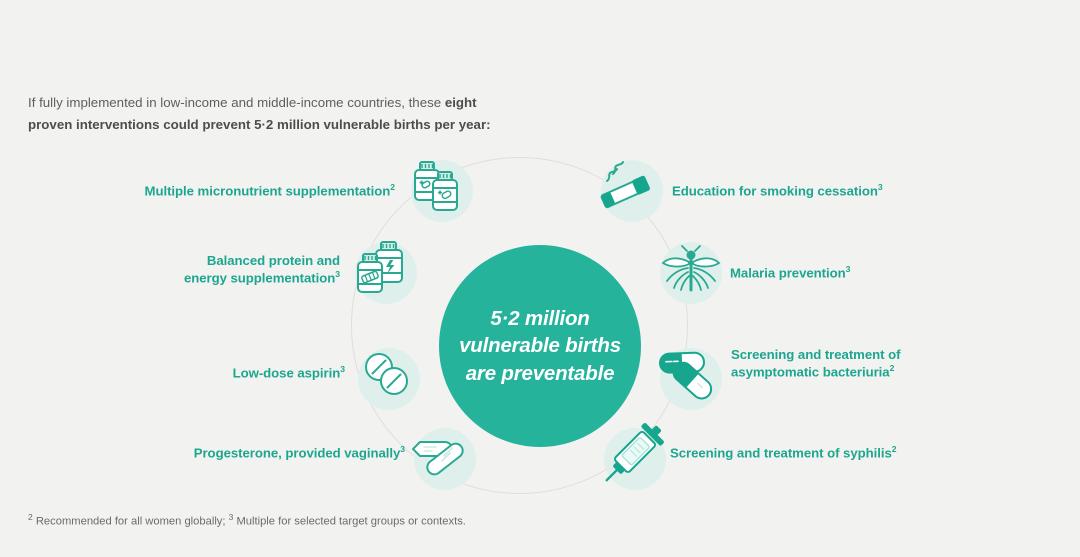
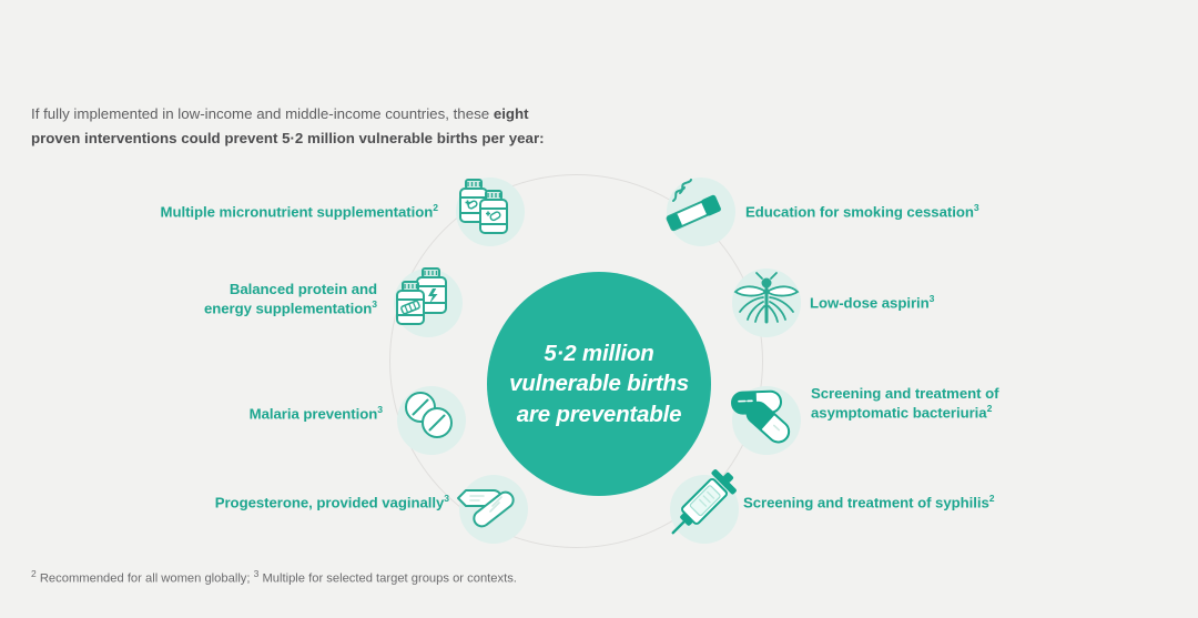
  If fully implemented in low-income and middle-income countries, these eight
  proven interventions could prevent 5·2 million vulnerable births per year:
  5·2 million
  vulnerable births
  are preventable
  Multiple micronutrient supplementation2
  Balanced protein and
  energy supplementation3
- Low-dose aspirin3
+ Malaria prevention3
  Progesterone, provided vaginally3
  Education for smoking cessation3
- Malaria prevention3
+ Low-dose aspirin3
  Screening and treatment of
  asymptomatic bacteriuria2
  Screening and treatment of syphilis2
  2 Recommended for all women globally; 3 Multiple for selected target groups or contexts.
